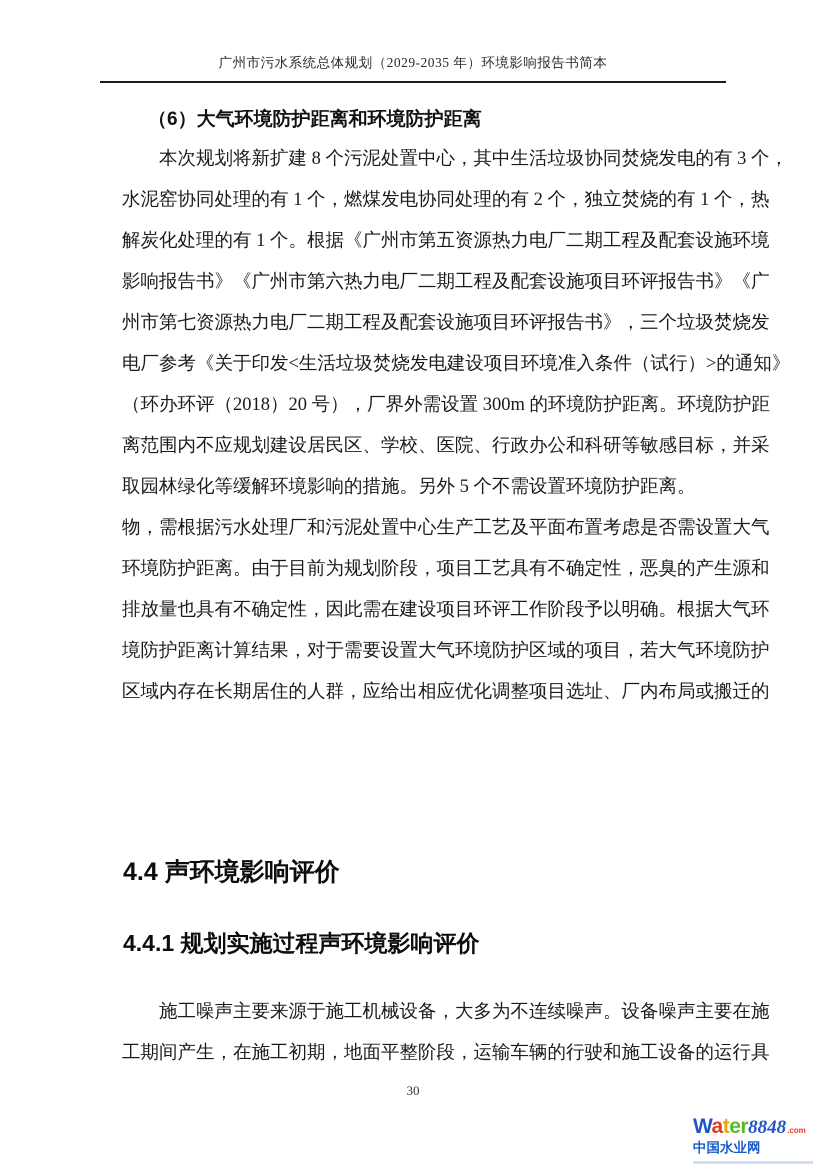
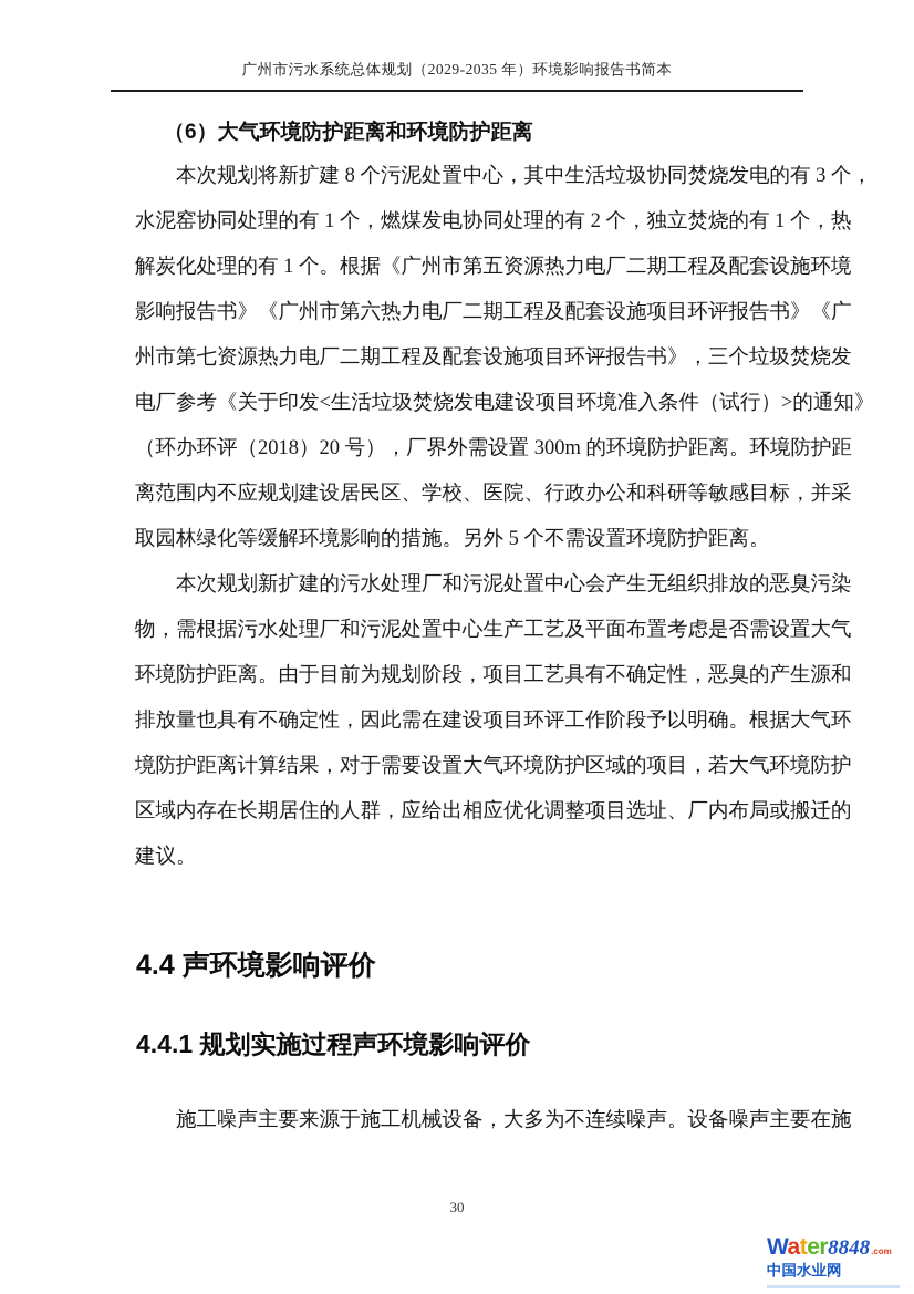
  广州市污水系统总体规划（2029-2035 年）环境影响报告书简本
  （6）大气环境防护距离和环境防护距离
  本次规划将新扩建 8 个污泥处置中心，其中生活垃圾协同焚烧发电的有 3 个，
  水泥窑协同处理的有 1 个，燃煤发电协同处理的有 2 个，独立焚烧的有 1 个，热
  解炭化处理的有 1 个。根据《广州市第五资源热力电厂二期工程及配套设施环境
  影响报告书》《广州市第六热力电厂二期工程及配套设施项目环评报告书》《广
  州市第七资源热力电厂二期工程及配套设施项目环评报告书》，三个垃圾焚烧发
  电厂参考《关于印发<生活垃圾焚烧发电建设项目环境准入条件（试行）>的通知》
  （环办环评（2018）20 号），厂界外需设置 300m 的环境防护距离。环境防护距
  离范围内不应规划建设居民区、学校、医院、行政办公和科研等敏感目标，并采
  取园林绿化等缓解环境影响的措施。另外 5 个不需设置环境防护距离。
+ 本次规划新扩建的污水处理厂和污泥处置中心会产生无组织排放的恶臭污染
  物，需根据污水处理厂和污泥处置中心生产工艺及平面布置考虑是否需设置大气
  环境防护距离。由于目前为规划阶段，项目工艺具有不确定性，恶臭的产生源和
  排放量也具有不确定性，因此需在建设项目环评工作阶段予以明确。根据大气环
  境防护距离计算结果，对于需要设置大气环境防护区域的项目，若大气环境防护
  区域内存在长期居住的人群，应给出相应优化调整项目选址、厂内布局或搬迁的
+ 建议。
  4.4 声环境影响评价
  4.4.1 规划实施过程声环境影响评价
  施工噪声主要来源于施工机械设备，大多为不连续噪声。设备噪声主要在施
- 工期间产生，在施工初期，地面平整阶段，运输车辆的行驶和施工设备的运行具
  30
  Water
  8848
  .com
  中国水业网
